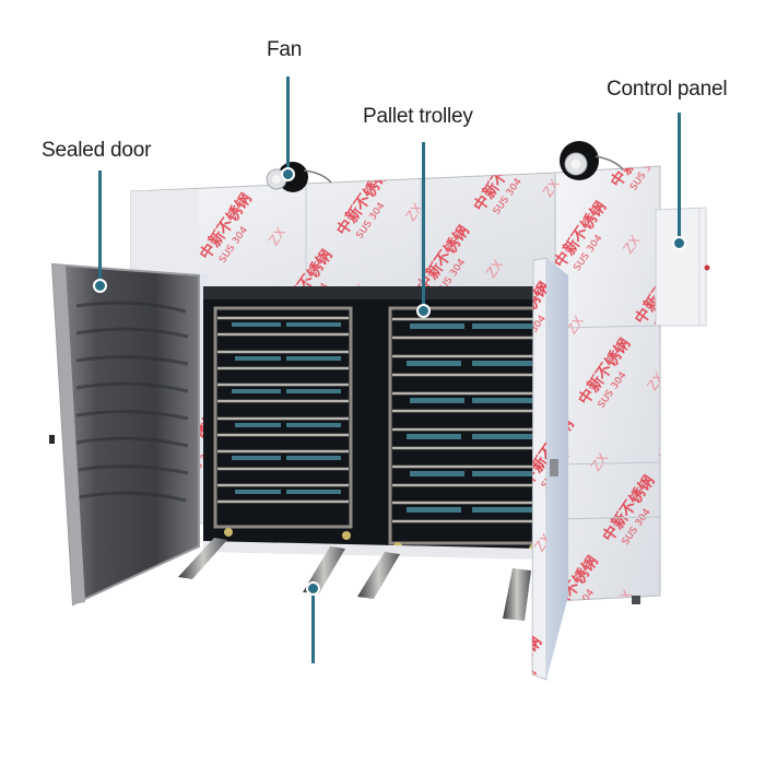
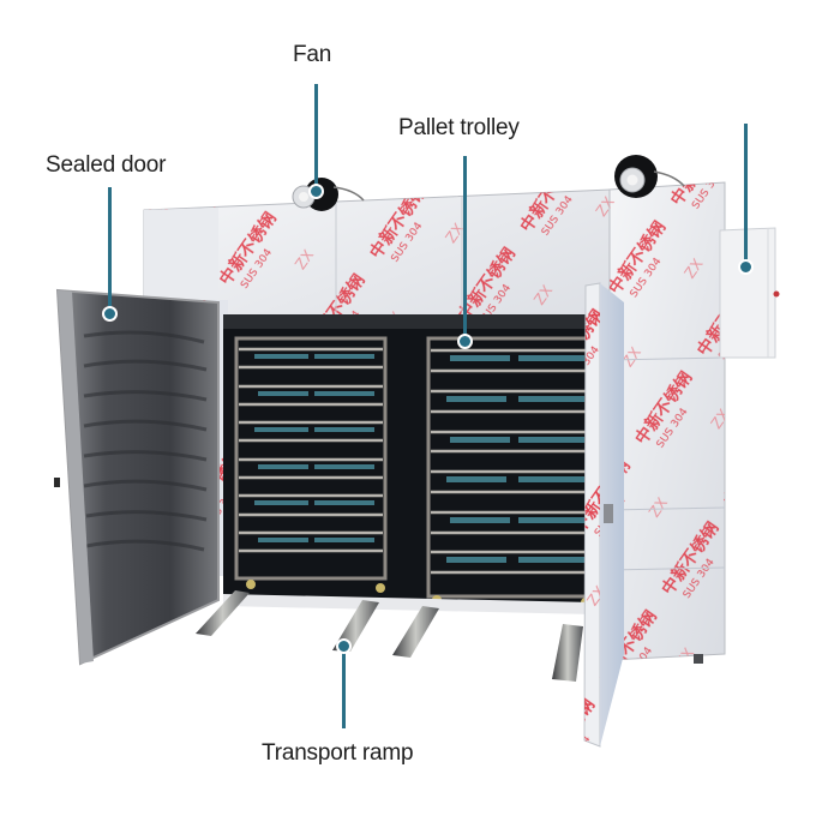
  Fan
- Control panel
  Pallet trolley
  Sealed door
+ Transport ramp
